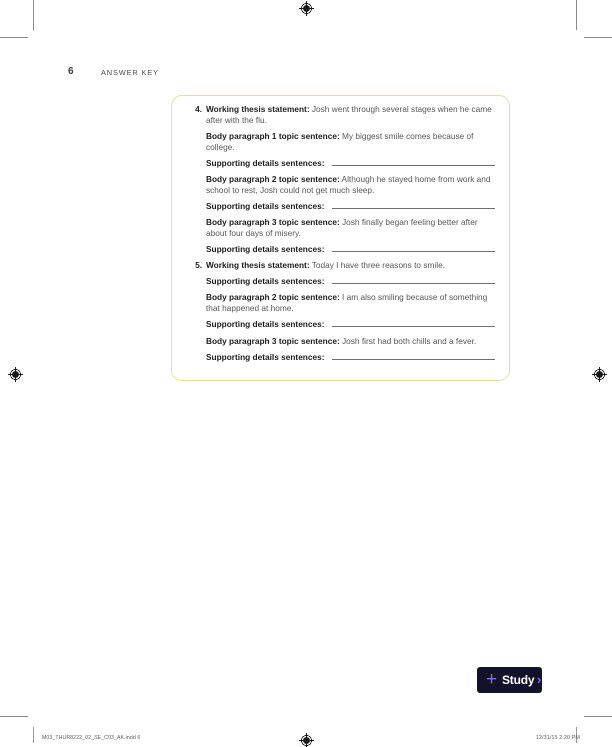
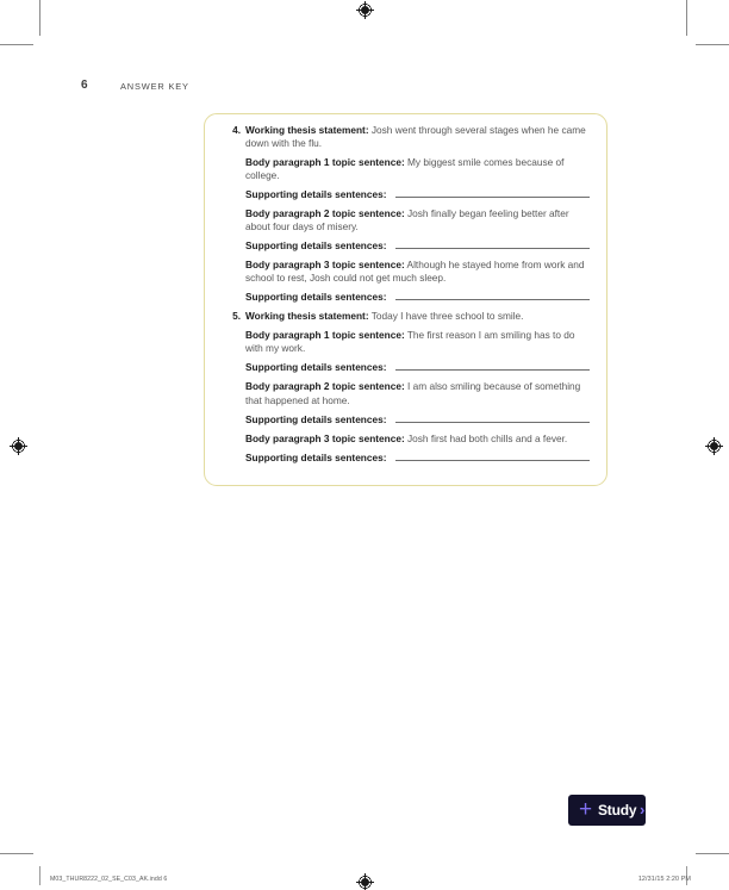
  6
  ANSWER KEY
  4.
- Working thesis statement: Josh went through several stages when he came after with the flu.
+ Working thesis statement: Josh went through several stages when he came down with the flu.
  Body paragraph 1 topic sentence: My biggest smile comes because of college.
  Supporting details sentences:
- Body paragraph 2 topic sentence: Although he stayed home from work and school to rest, Josh could not get much sleep.
+ Body paragraph 2 topic sentence: Josh finally began feeling better after about four days of misery.
  Supporting details sentences:
- Body paragraph 3 topic sentence: Josh finally began feeling better after about four days of misery.
+ Body paragraph 3 topic sentence: Although he stayed home from work and school to rest, Josh could not get much sleep.
  Supporting details sentences:
  5.
- Working thesis statement: Today I have three reasons to smile.
+ Working thesis statement: Today I have three school to smile.
+ Body paragraph 1 topic sentence: The first reason I am smiling has to do with my work.
  Supporting details sentences:
  Body paragraph 2 topic sentence: I am also smiling because of something that happened at home.
  Supporting details sentences:
  Body paragraph 3 topic sentence: Josh first had both chills and a fever.
  Supporting details sentences:
  +
  Study
  ›
